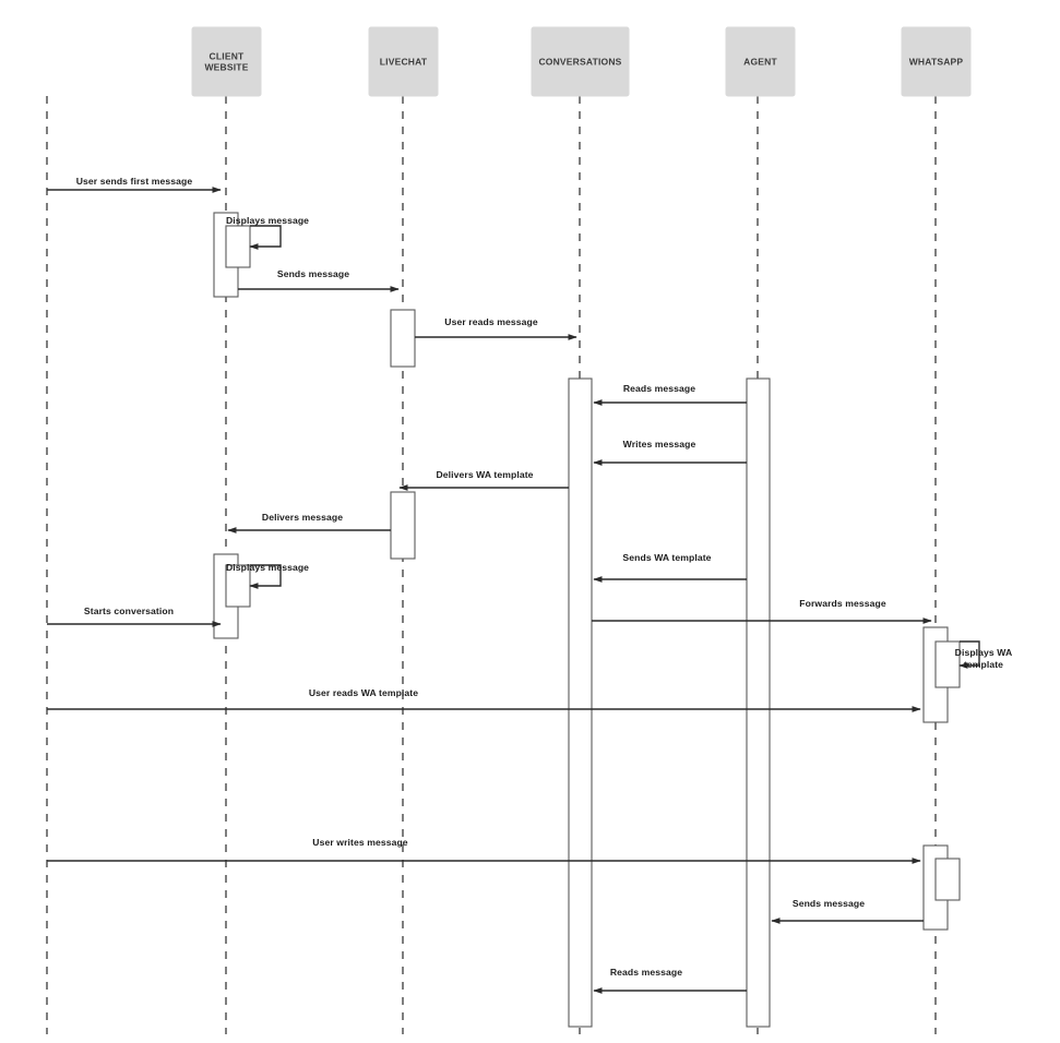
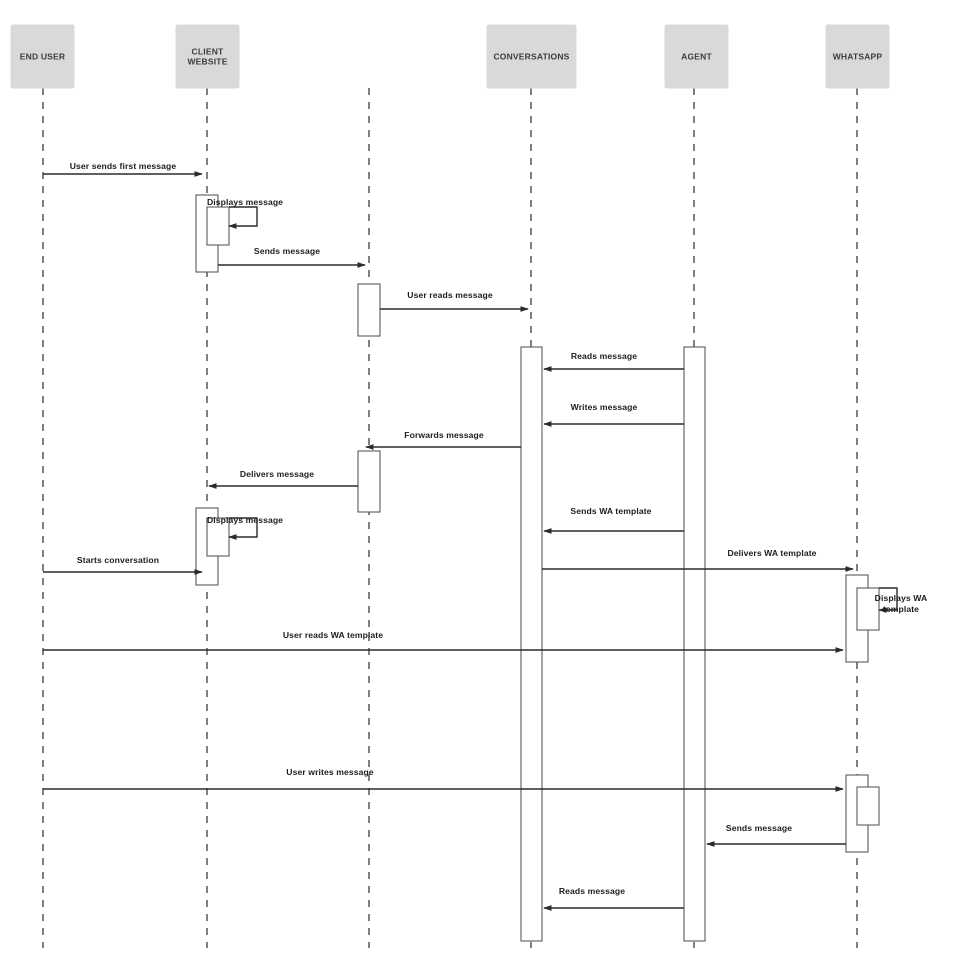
  User sends first message
  Displays message
  Sends message
  User reads message
  Reads message
  Writes message
- Delivers WA template
+ Forwards message
  Delivers message
  Displays message
  Starts conversation
  Sends WA template
- Forwards message
+ Delivers WA template
  Displays WA template
  User reads WA template
  User writes message
  Sends message
  Reads message
+ END USER
  CLIENT WEBSITE
- LIVECHAT
  CONVERSATIONS
  AGENT
  WHATSAPP
